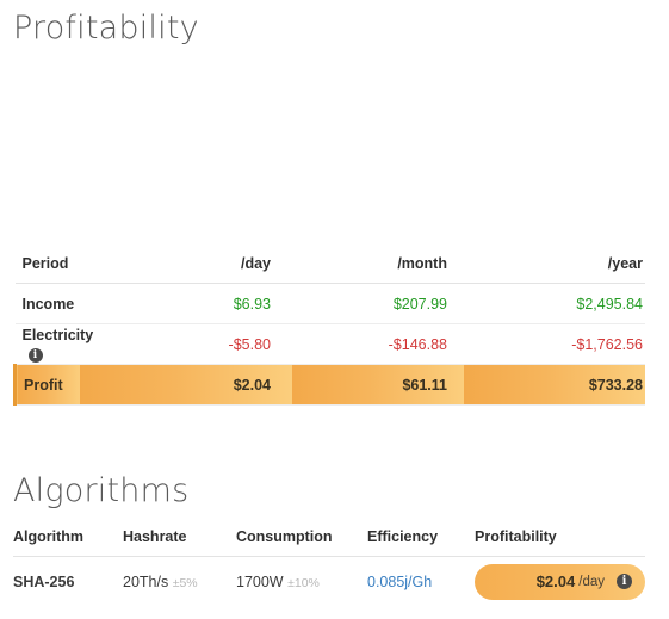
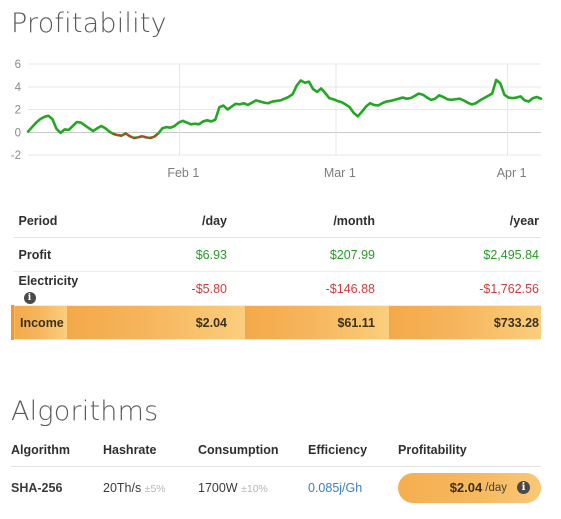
  Profitability
+ -2
+ 0
+ 2
+ 4
+ 6
+ Feb 1
+ Mar 1
+ Apr 1
  Period	/day	/month	/year
- Income	$6.93	$207.99	$2,495.84
+ Profit	$6.93	$207.99	$2,495.84
  Electricityi	-$5.80	-$146.88	-$1,762.56
- Profit	$2.04	$61.11	$733.28
+ Income	$2.04	$61.11	$733.28
  Algorithms
  Algorithm	Hashrate	Consumption	Efficiency	Profitability
  SHA-256	20Th/s ±5%	1700W ±10%	0.085j/Gh	$2.04 /day i
